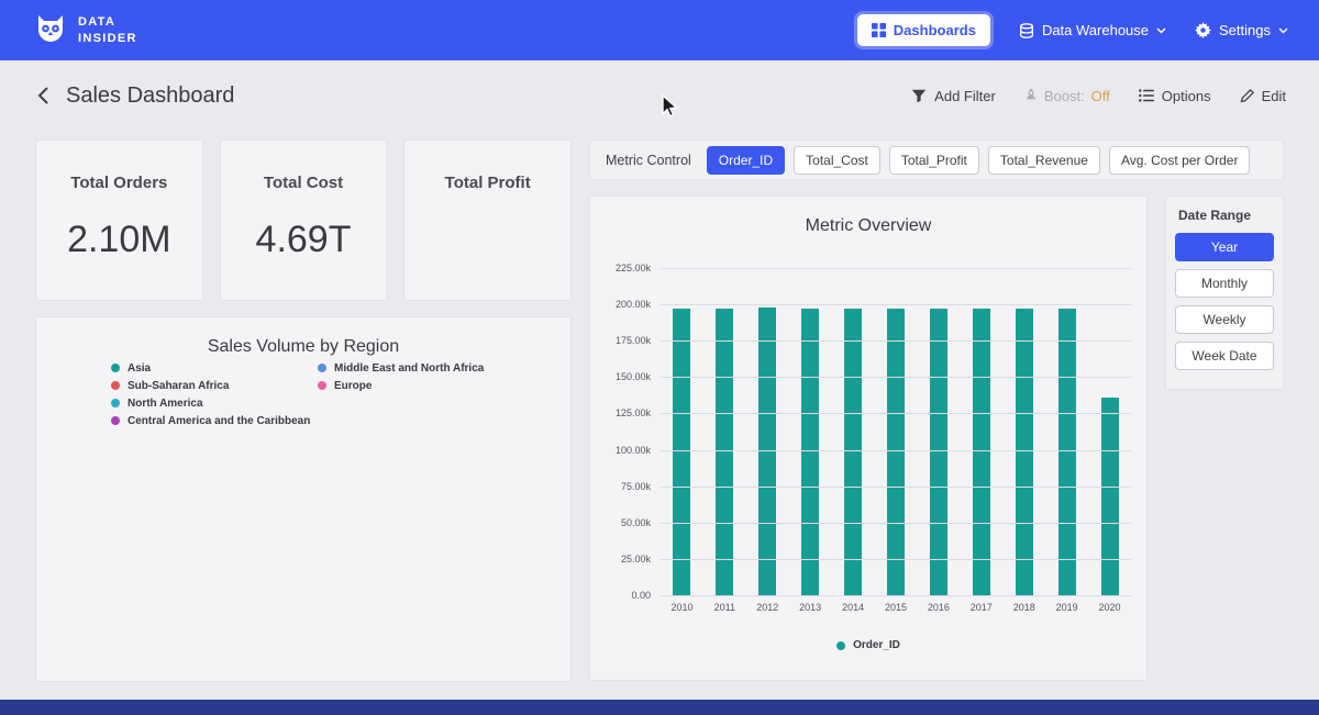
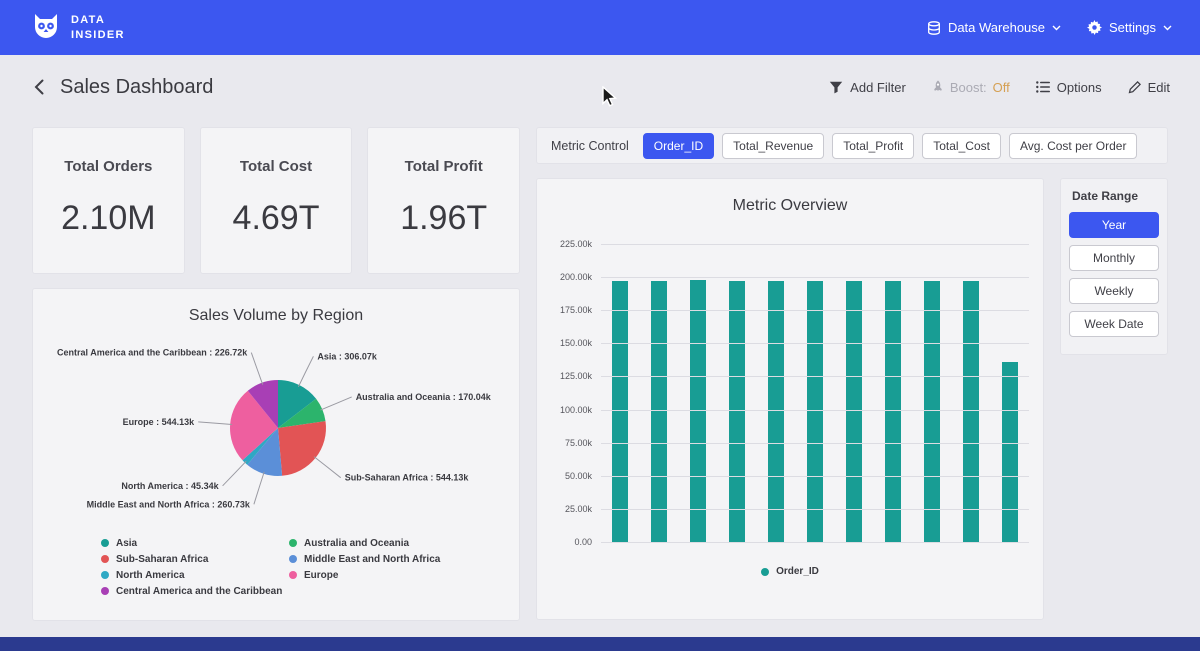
  DATA
  INSIDER
- Dashboards
  Data Warehouse
  Settings
  Sales Dashboard
  Add Filter
  Boost:
  Off
  Options
  Edit
  Total Orders
  2.10M
  Total Cost
  4.69T
  Total Profit
+ 1.96T
  Sales Volume by Region
+ Asia : 306.07k
+ Australia and Oceania : 170.04k
+ Sub-Saharan Africa : 544.13k
+ Middle East and North Africa : 260.73k
+ North America : 45.34k
+ Europe : 544.13k
+ Central America and the Caribbean : 226.72k
  Asia
  Sub-Saharan Africa
  North America
  Central America and the Caribbean
+ Australia and Oceania
  Middle East and North Africa
  Europe
  Metric Control
  Order_ID
- Total_Cost
+ Total_Revenue
  Total_Profit
- Total_Revenue
+ Total_Cost
  Avg. Cost per Order
  Metric Overview
  225.00k
  200.00k
  175.00k
  150.00k
  125.00k
  100.00k
  75.00k
  50.00k
  25.00k
  0.00
- 2010
- 2011
- 2012
- 2013
- 2014
- 2015
- 2016
- 2017
- 2018
- 2019
- 2020
  Order_ID
  Date Range
  Year
  Monthly
  Weekly
  Week Date
